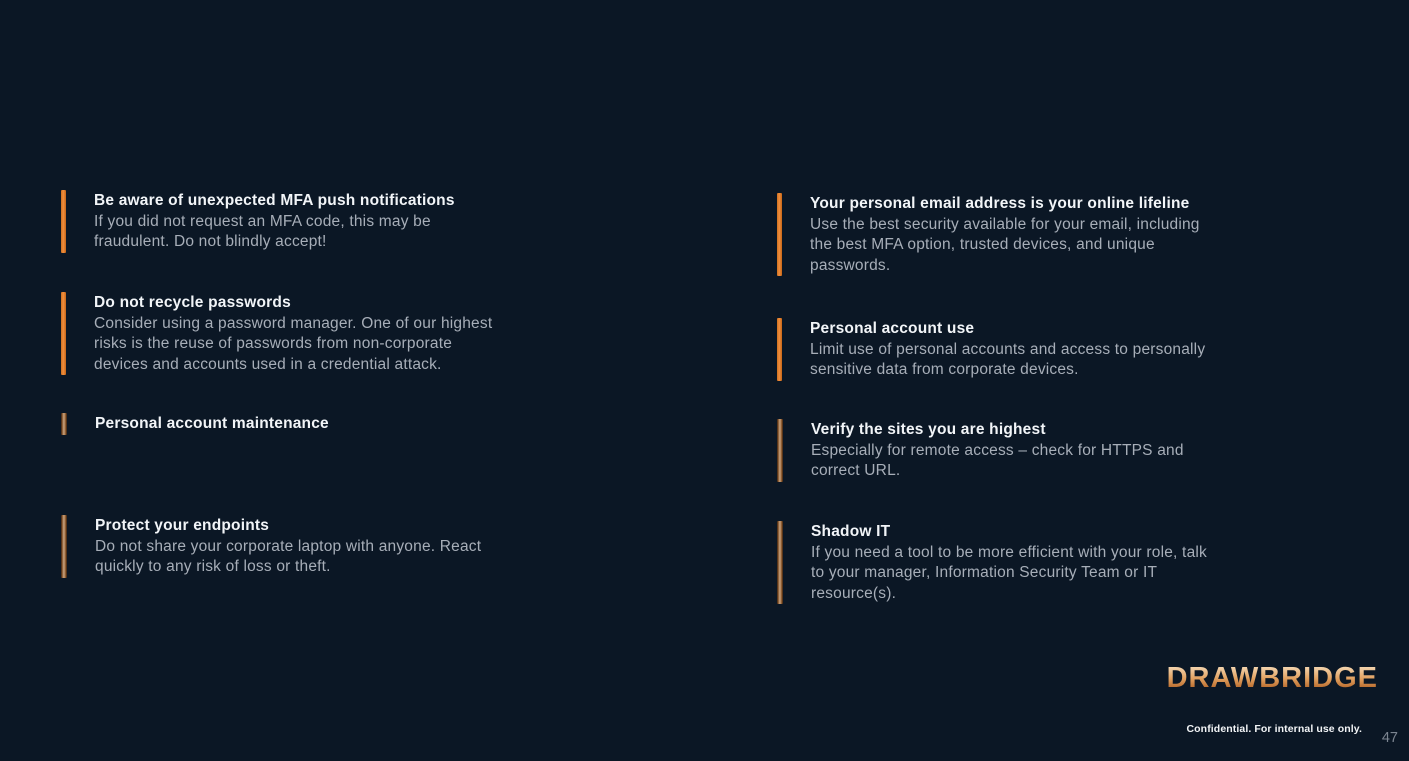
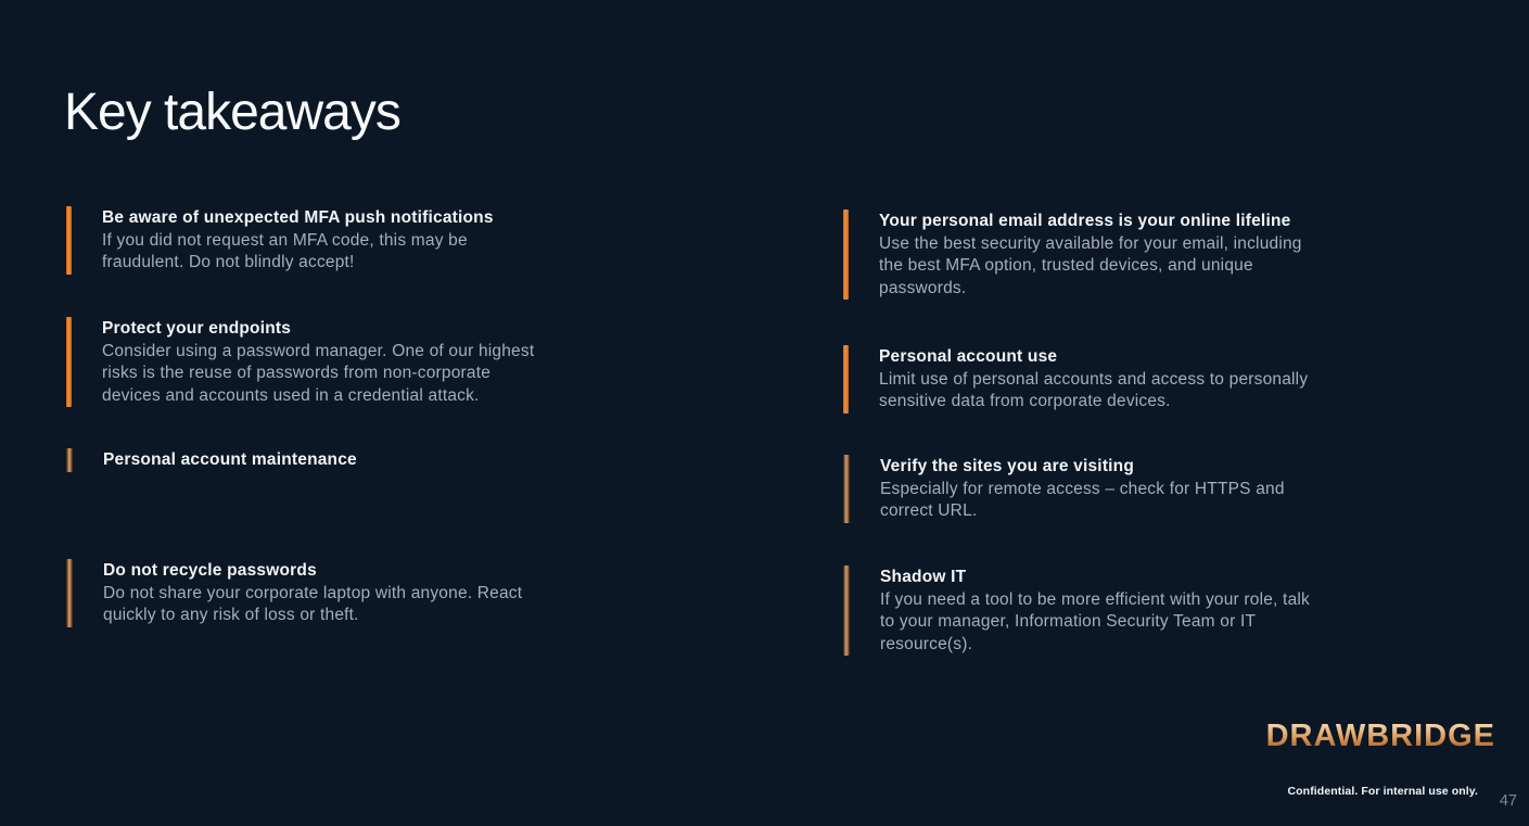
+ Key takeaways
  Be aware of unexpected MFA push notifications
  If you did not request an MFA code, this may be
  fraudulent. Do not blindly accept!
- Do not recycle passwords
+ Protect your endpoints
  Consider using a password manager. One of our highest
  risks is the reuse of passwords from non-corporate
  devices and accounts used in a credential attack.
  Personal account maintenance
- Protect your endpoints
+ Do not recycle passwords
  Do not share your corporate laptop with anyone. React
  quickly to any risk of loss or theft.
  Your personal email address is your online lifeline
  Use the best security available for your email, including
  the best MFA option, trusted devices, and unique
  passwords.
  Personal account use
  Limit use of personal accounts and access to personally
  sensitive data from corporate devices.
- Verify the sites you are highest
+ Verify the sites you are visiting
  Especially for remote access – check for HTTPS and
  correct URL.
  Shadow IT
  If you need a tool to be more efficient with your role, talk
  to your manager, Information Security Team or IT
  resource(s).
  DRAWBRIDGE
  Confidential. For internal use only.
  47
